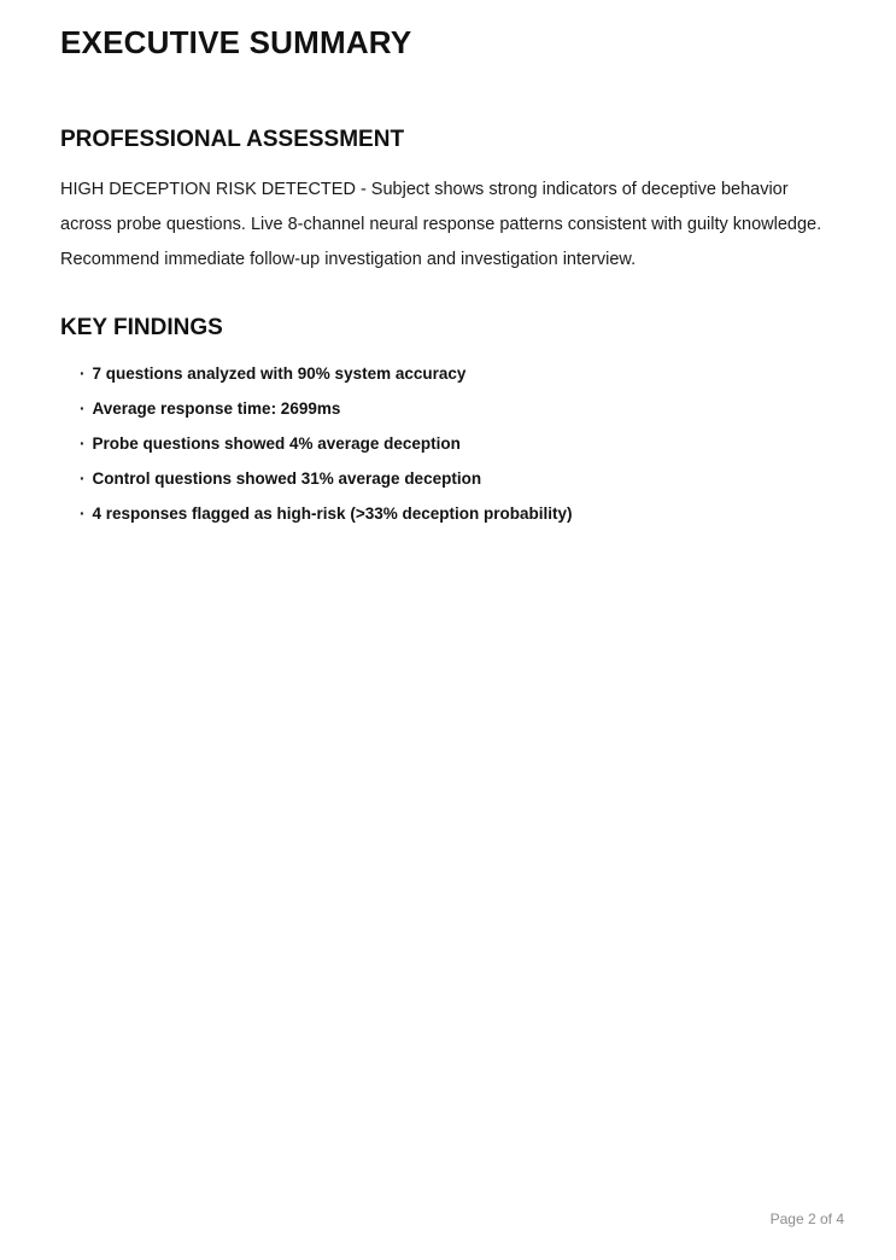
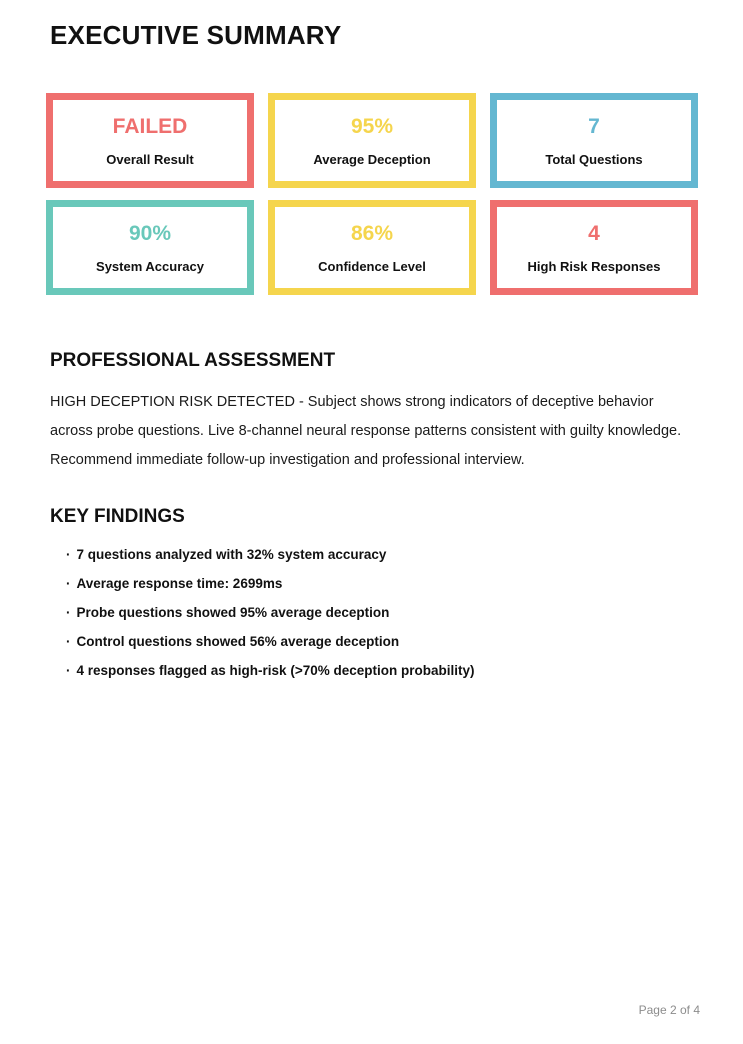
  EXECUTIVE SUMMARY
+ FAILED
+ Overall Result
+ 95%
+ Average Deception
+ 7
+ Total Questions
+ 90%
+ System Accuracy
+ 86%
+ Confidence Level
+ 4
+ High Risk Responses
  PROFESSIONAL ASSESSMENT
- HIGH DECEPTION RISK DETECTED - Subject shows strong indicators of deceptive behavior across probe questions. Live 8-channel neural response patterns consistent with guilty knowledge. Recommend immediate follow-up investigation and investigation interview.
+ HIGH DECEPTION RISK DETECTED - Subject shows strong indicators of deceptive behavior across probe questions. Live 8-channel neural response patterns consistent with guilty knowledge. Recommend immediate follow-up investigation and professional interview.
  KEY FINDINGS
- · 7 questions analyzed with 90% system accuracy
+ · 7 questions analyzed with 32% system accuracy
  · Average response time: 2699ms
- · Probe questions showed 4% average deception
+ · Probe questions showed 95% average deception
- · Control questions showed 31% average deception
+ · Control questions showed 56% average deception
- · 4 responses flagged as high-risk (>33% deception probability)
+ · 4 responses flagged as high-risk (>70% deception probability)
  Page 2 of 4
